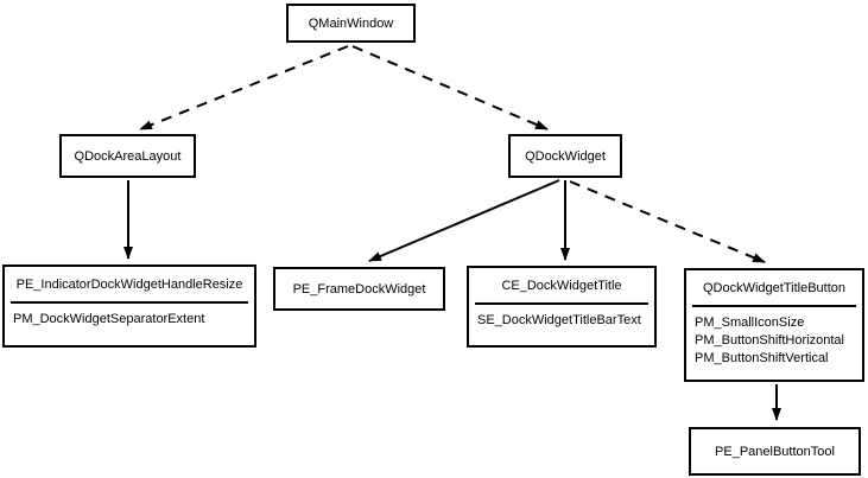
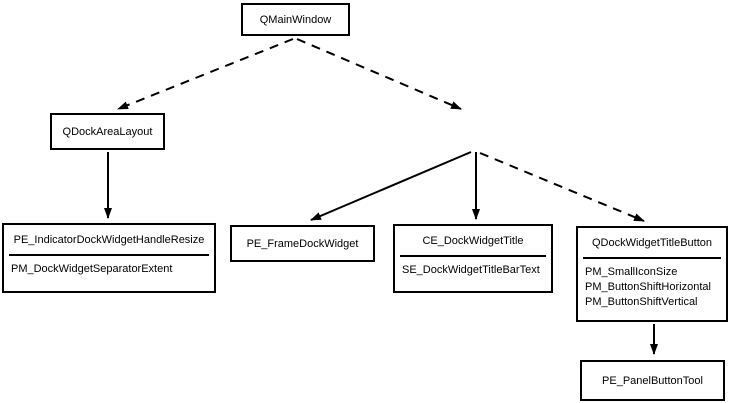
  QMainWindow
  QDockAreaLayout
- QDockWidget
  PE_IndicatorDockWidgetHandleResize
  PM_DockWidgetSeparatorExtent
  PE_FrameDockWidget
  CE_DockWidgetTitle
  SE_DockWidgetTitleBarText
  QDockWidgetTitleButton
  PM_SmallIconSize
  PM_ButtonShiftHorizontal
  PM_ButtonShiftVertical
  PE_PanelButtonTool
